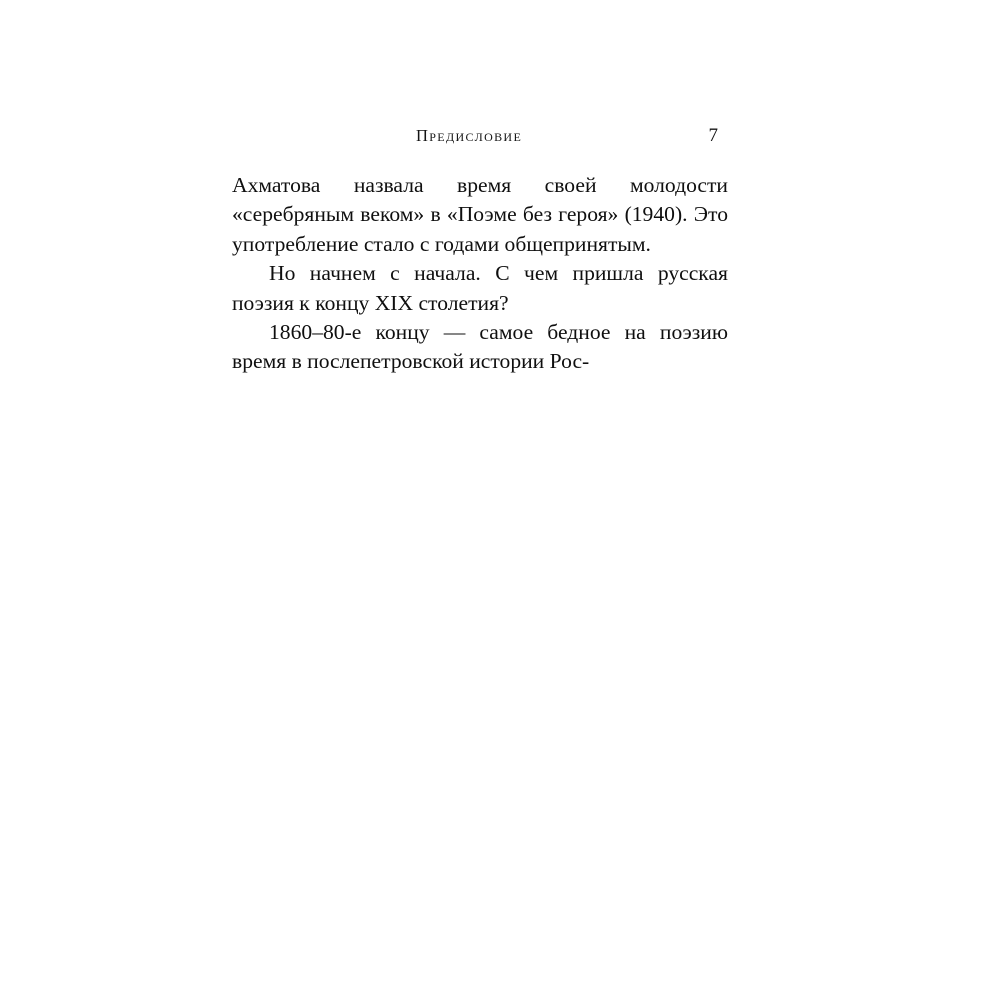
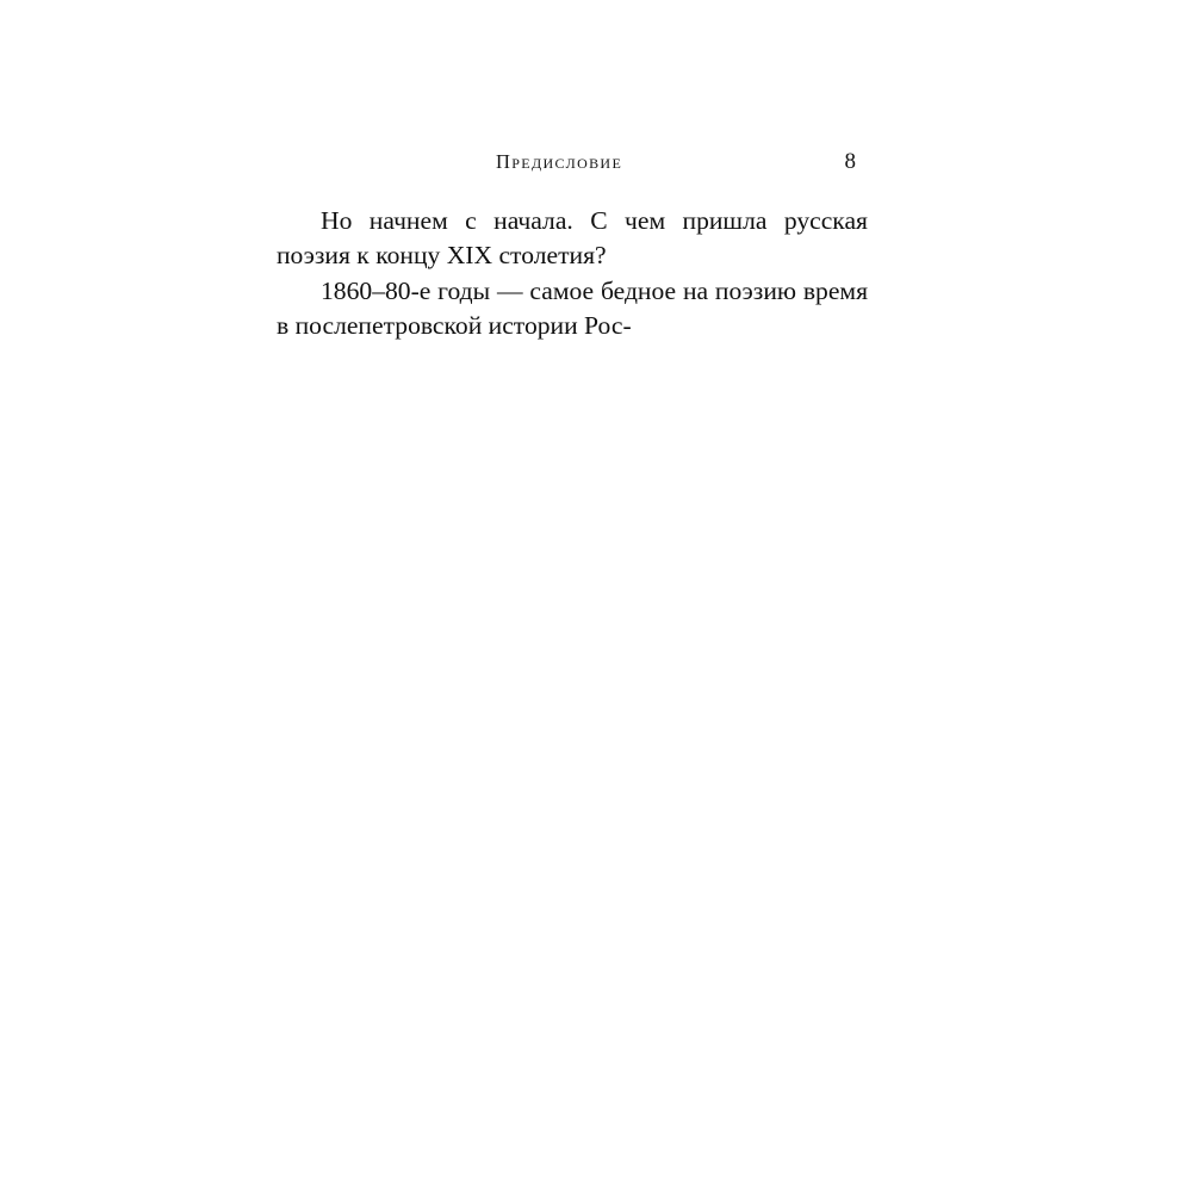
  Предисловие
- 7
+ 8
- Ахматова назвала время своей молодости «серебряным веком» в «Поэме без героя» (1940). Это употребление стало с годами общепринятым.
  Но начнем с начала. С чем пришла русская поэзия к концу XIX столетия?
- 1860–80-е концу — самое бедное на поэзию время в послепетровской истории Рос-
+ 1860–80-е годы — самое бедное на поэзию время в послепетровской истории Рос-
